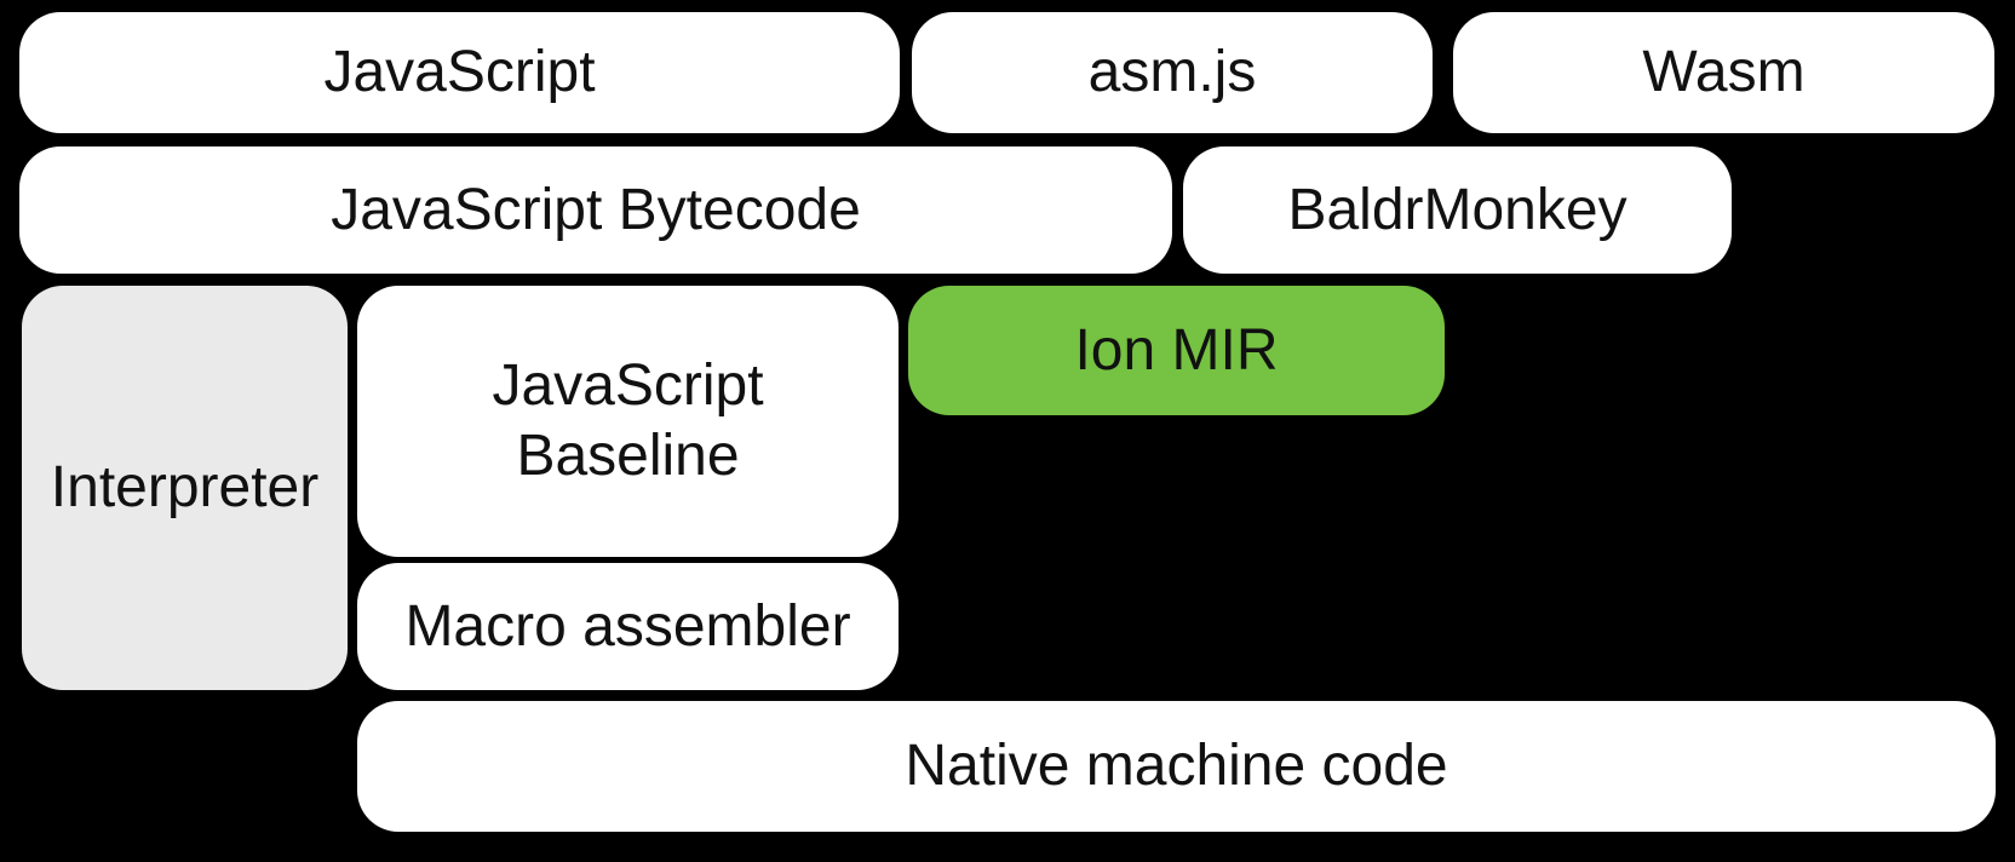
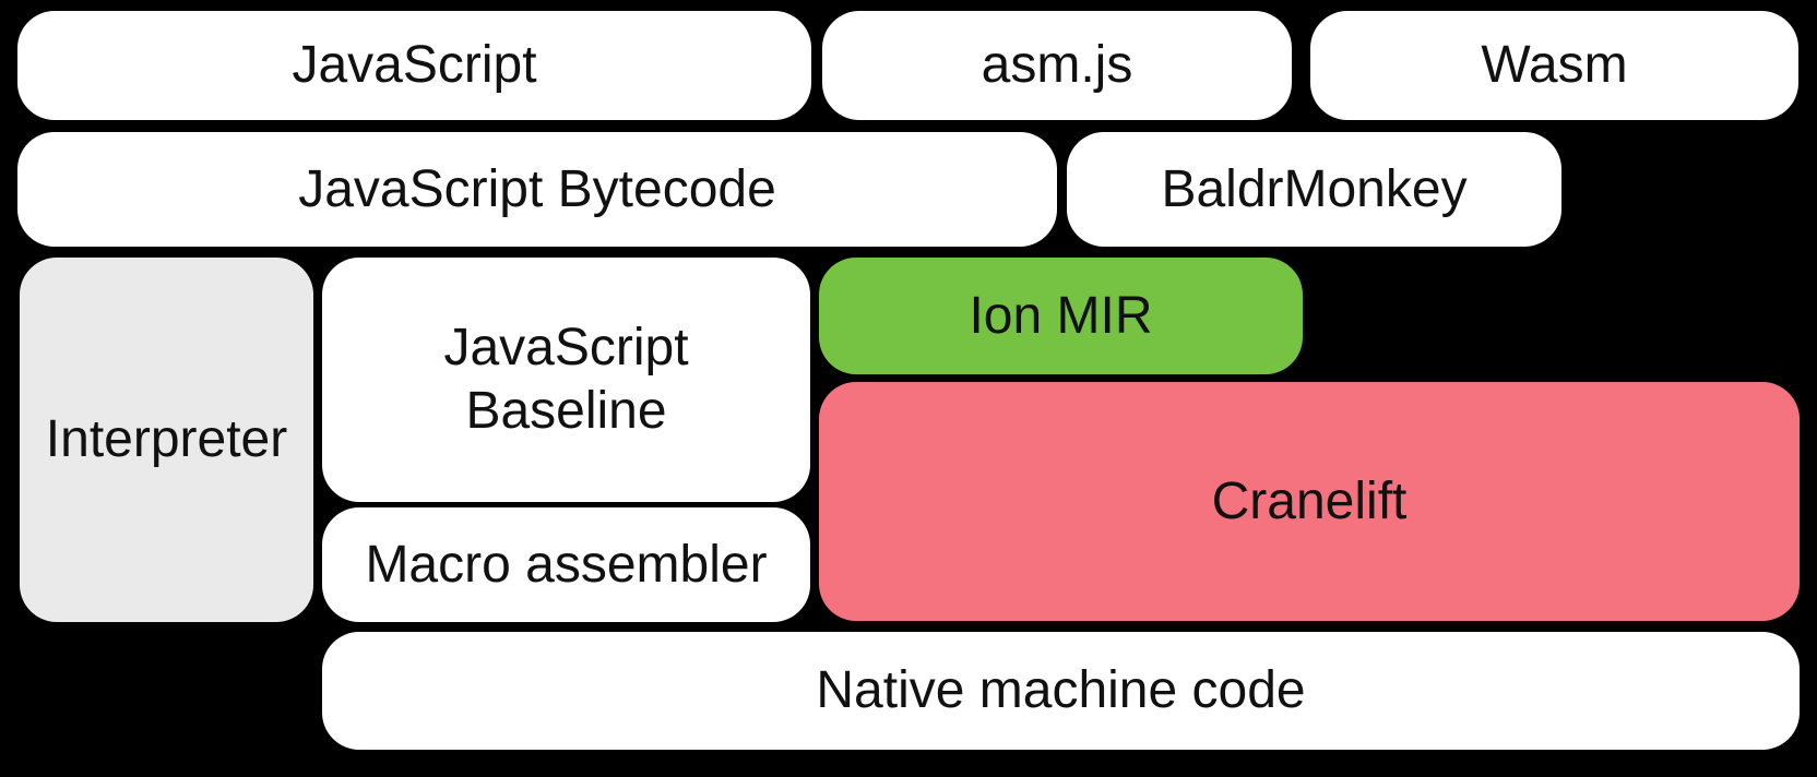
  JavaScript
  asm.js
  Wasm
  JavaScript Bytecode
  BaldrMonkey
  Interpreter
  JavaScript
  Baseline
  Ion MIR
+ Cranelift
  Macro assembler
  Native machine code
